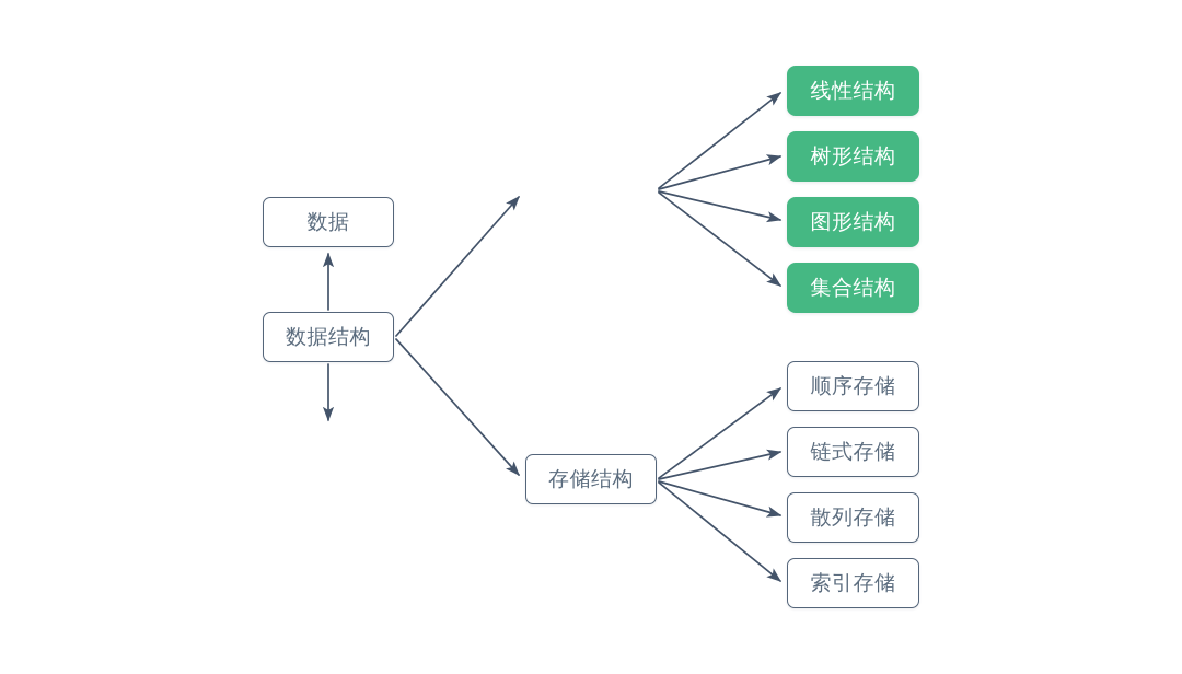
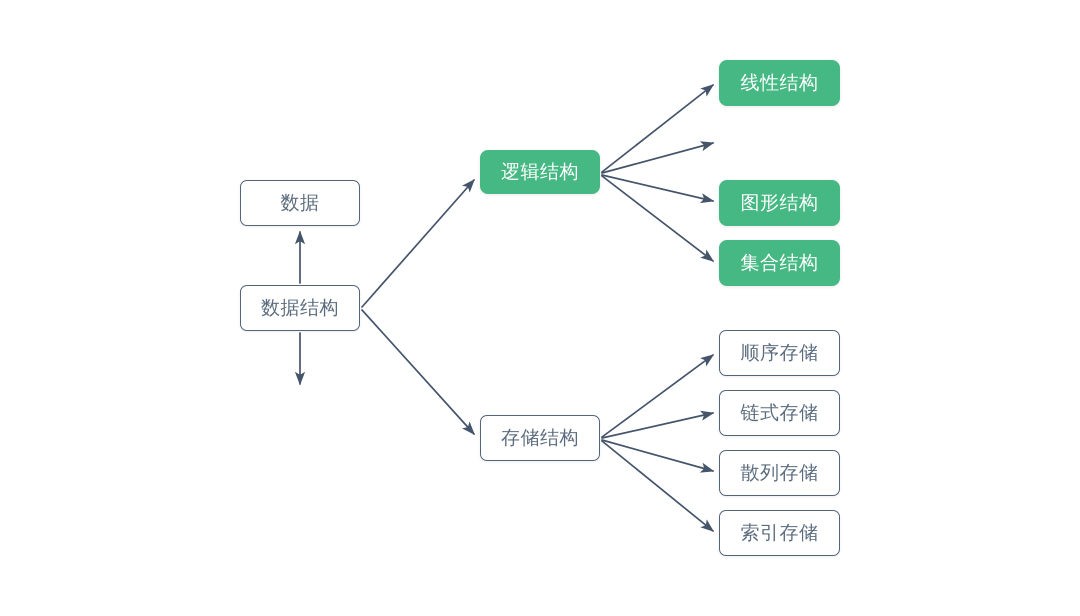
  数据
  数据结构
+ 逻辑结构
  存储结构
  线性结构
- 树形结构
  图形结构
  集合结构
  顺序存储
  链式存储
  散列存储
  索引存储
